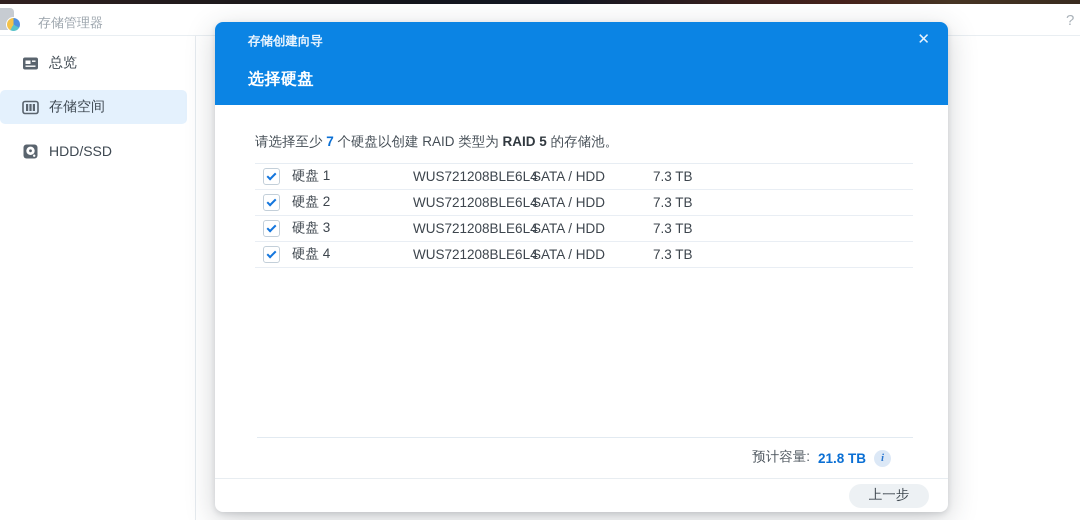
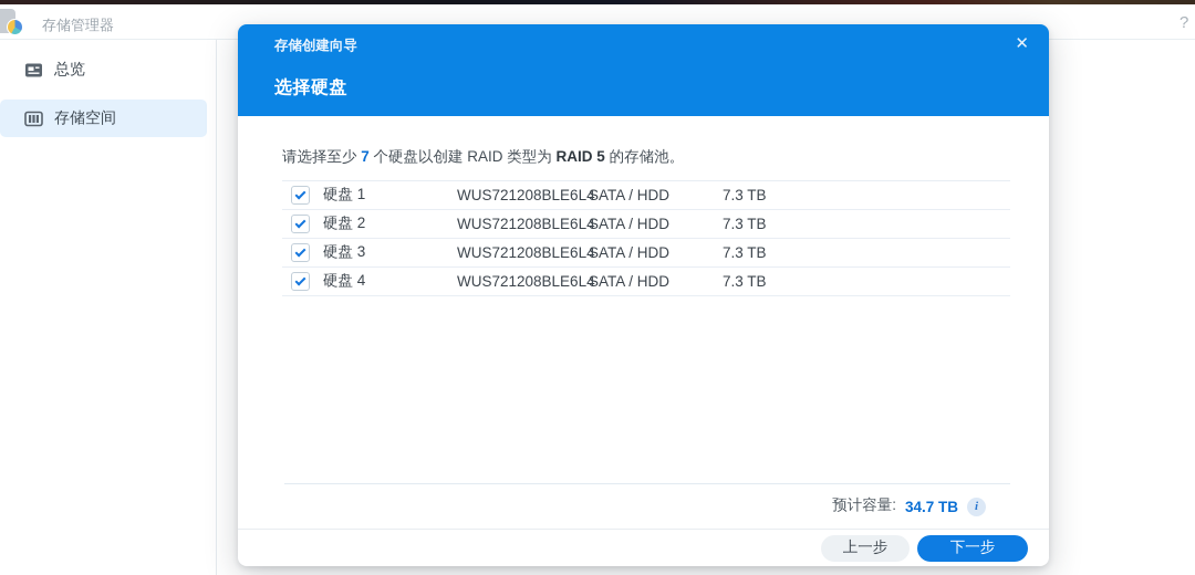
  存储管理器
  ?
  总览
  存储空间
- HDD/SSD
  存储创建向导
  ✕
  选择硬盘
  请选择至少 7 个硬盘以创建 RAID 类型为 RAID 5 的存储池。
  硬盘 1
  WUS721208BLE6L
  SATA / HDD
  7.3 TB
  硬盘 2
  WUS721208BLE6L
  SATA / HDD
  7.3 TB
  硬盘 3
  WUS721208BLE6L
  SATA / HDD
  7.3 TB
  硬盘 4
  WUS721208BLE6L
  SATA / HDD
  7.3 TB
  预计容量:
- 21.8 TB
+ 34.7 TB
  i
  上一步
+ 下一步
